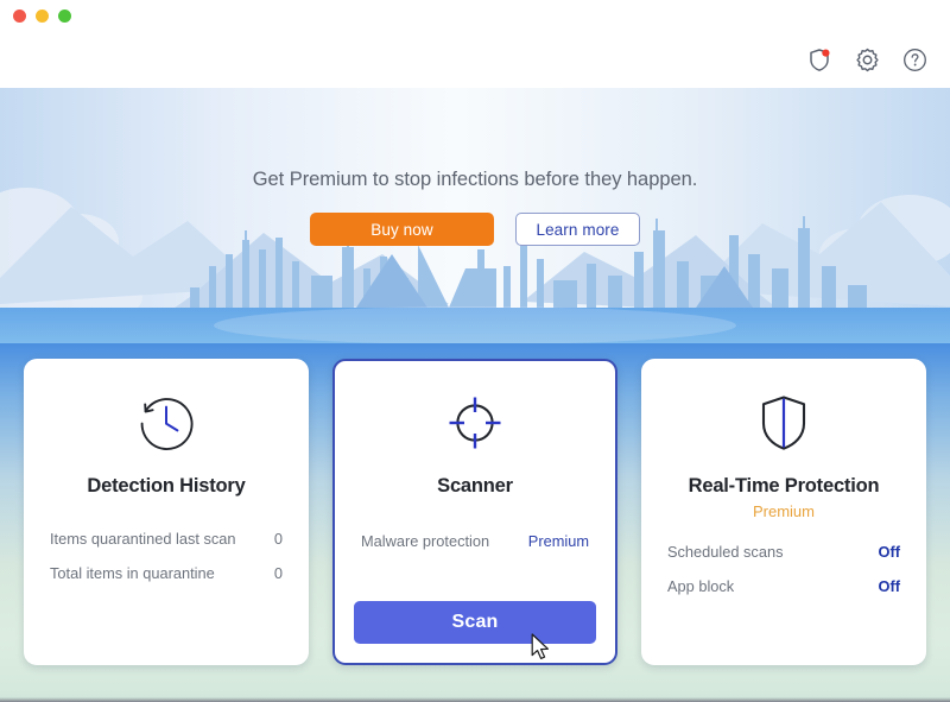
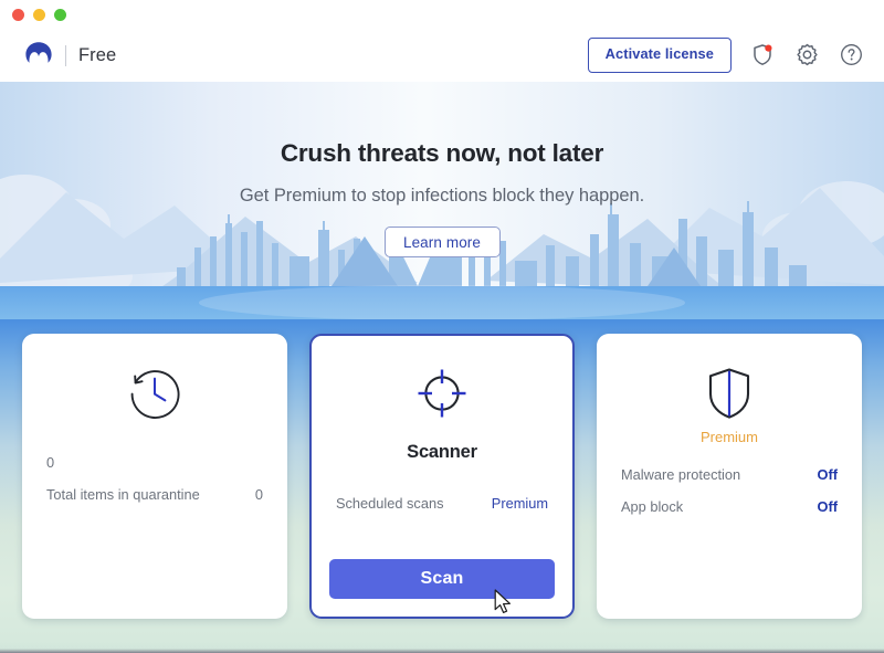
+ Free
+ Activate license
+ Crush threats now, not later
- Get Premium to stop infections before they happen.
+ Get Premium to stop infections block they happen.
- Buy now
  Learn more
- Detection History
- Items quarantined last scan
  0
  Total items in quarantine
  0
  Scanner
- Malware protection
+ Scheduled scans
  Premium
  Scan
- Real-Time Protection
  Premium
- Scheduled scans
+ Malware protection
  Off
  App block
  Off
